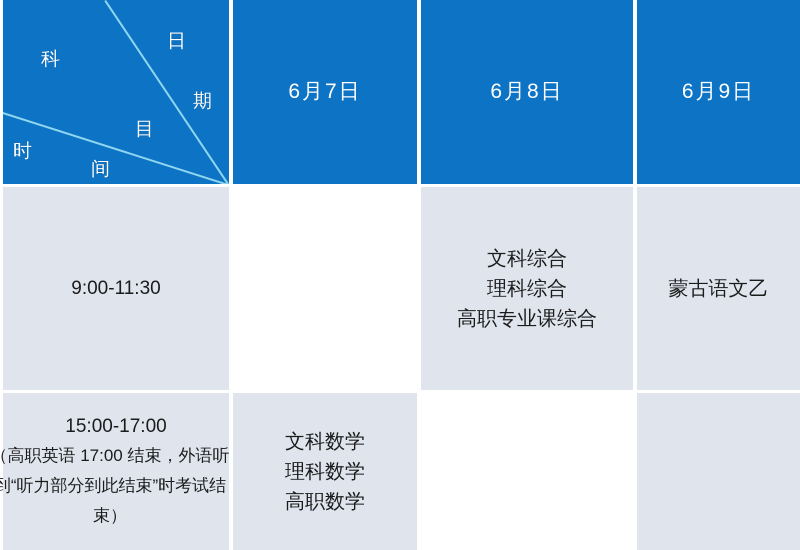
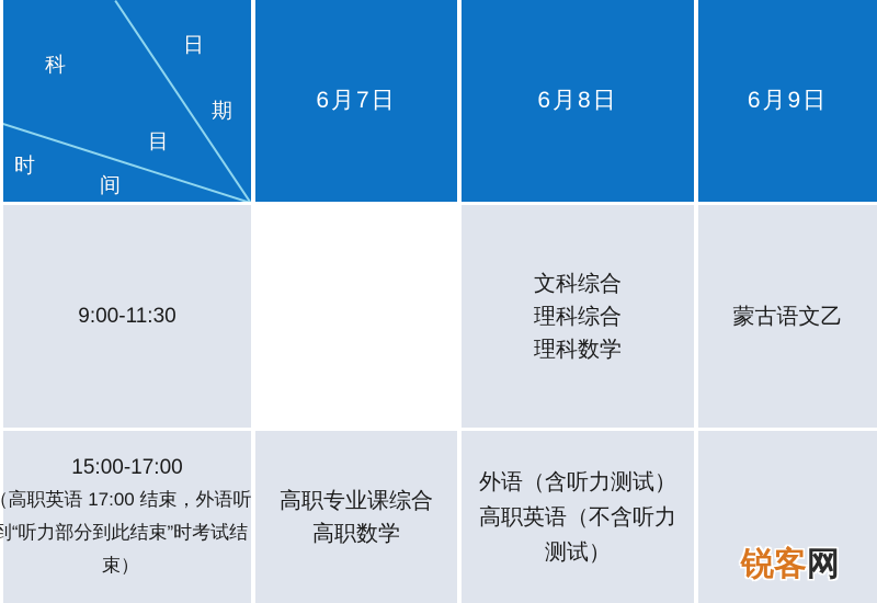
  科
  目
  日
  期
  时
  间
  6月7日
  6月8日
  6月9日
  9:00-11:30
  文科综合
  理科综合
- 高职专业课综合
+ 理科数学
  蒙古语文乙
  15:00-17:00
  高职英语 17:00 结束，外语听到“听力部分到此结束”时考试结束）
- 文科数学
- 理科数学
+ 高职专业课综合
  高职数学
+ 外语（含听力测试）
+ 高职英语（不含听力测试）
+ 锐客网
